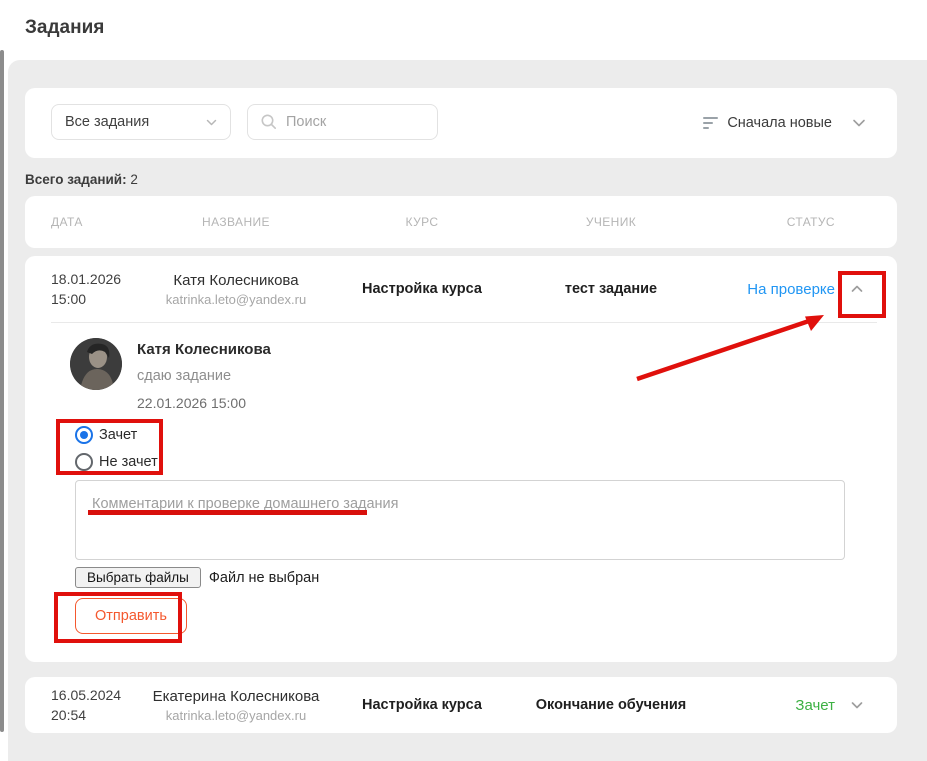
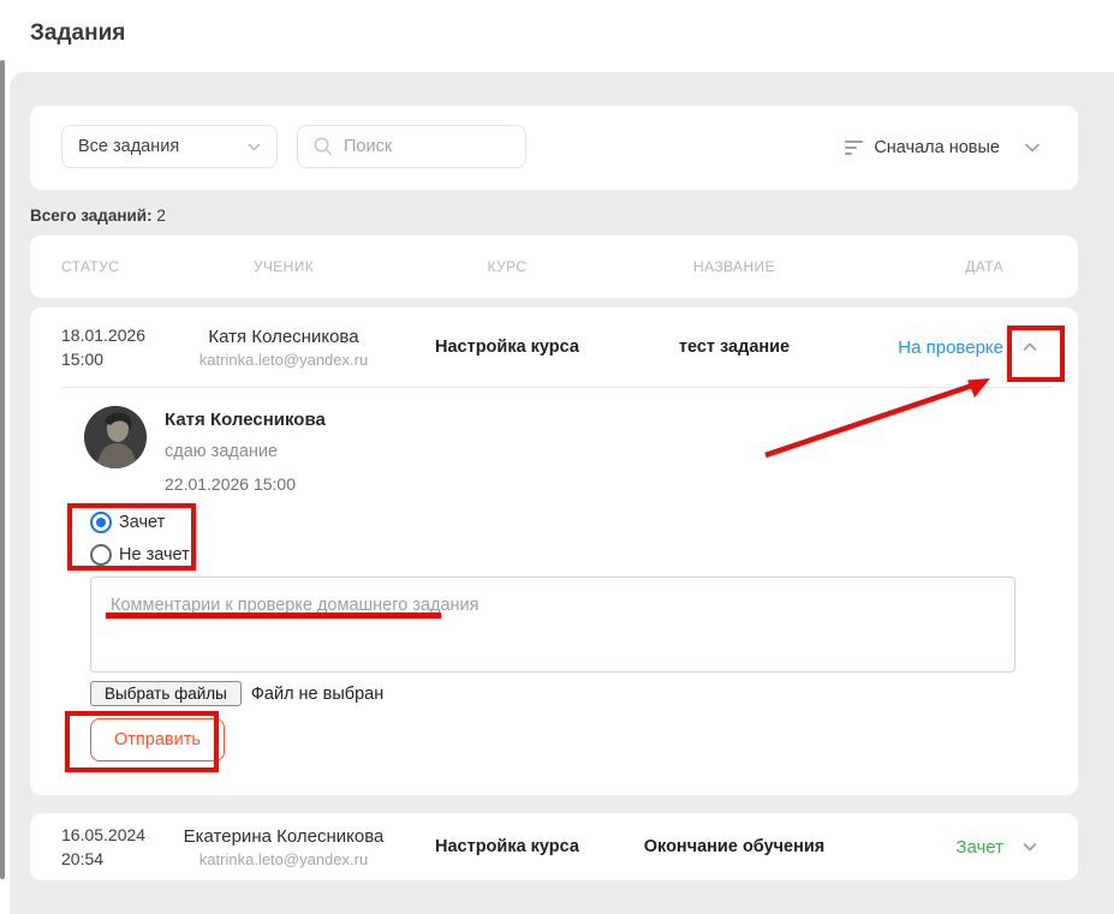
  Задания
  Все задания
  Поиск
  Сначала новые
  Всего заданий: 2
- ДАТА
+ СТАТУС
- НАЗВАНИЕ
+ УЧЕНИК
  КУРС
- УЧЕНИК
+ НАЗВАНИЕ
- СТАТУС
+ ДАТА
  18.01.2026
  15:00
  Катя Колесникова
  katrinka.leto@yandex.ru
  Настройка курса
  тест задание
  На проверке
  Катя Колесникова
  сдаю задание
  22.01.2026 15:00
  Зачет
  Не зачет
  Комментарии к проверке домашнего задания
  Выбрать файлы
  Файл не выбран
  Отправить
  16.05.2024
  20:54
  Екатерина Колесникова
  katrinka.leto@yandex.ru
  Настройка курса
  Окончание обучения
  Зачет
